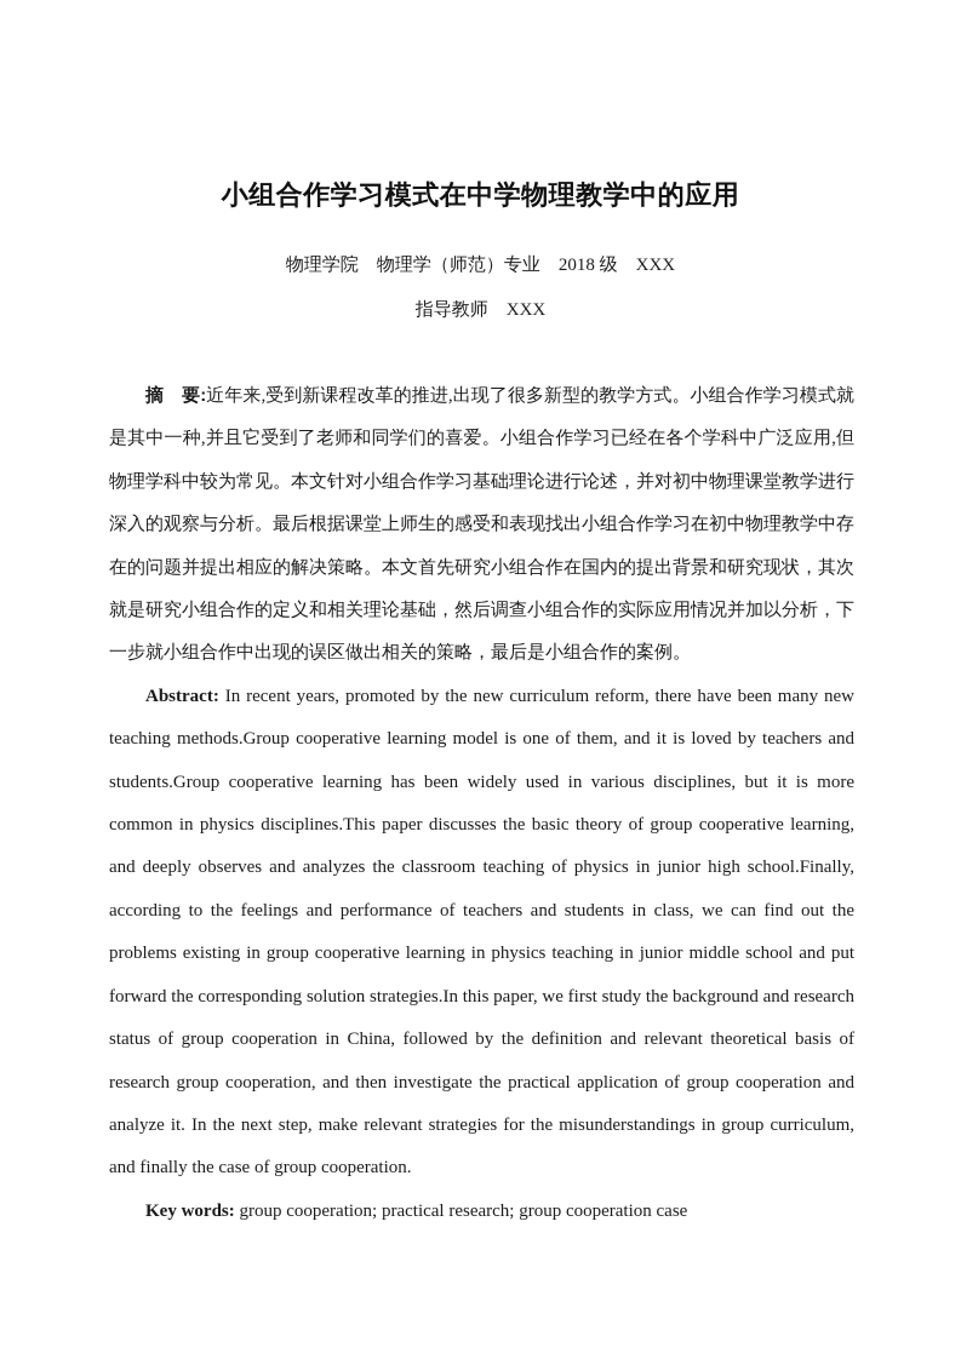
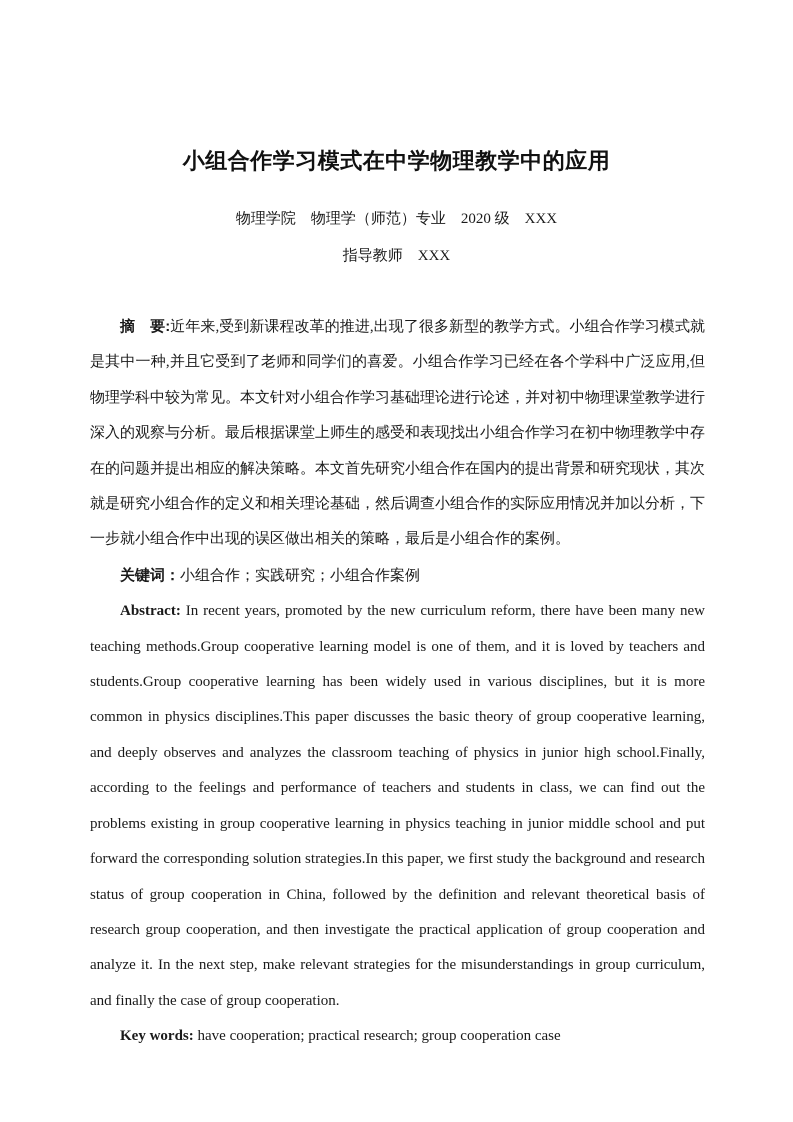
  小组合作学习模式在中学物理教学中的应用
- 物理学院 物理学（师范）专业 2018 级 XXX
+ 物理学院 物理学（师范）专业 2020 级 XXX
  指导教师 XXX
  摘 要:近年来,受到新课程改革的推进,出现了很多新型的教学方式。小组合作学习模式就是其中一种,并且它受到了老师和同学们的喜爱。小组合作学习已经在各个学科中广泛应用,但物理学科中较为常见。本文针对小组合作学习基础理论进行论述，并对初中物理课堂教学进行深入的观察与分析。最后根据课堂上师生的感受和表现找出小组合作学习在初中物理教学中存在的问题并提出相应的解决策略。本文首先研究小组合作在国内的提出背景和研究现状，其次就是研究小组合作的定义和相关理论基础，然后调查小组合作的实际应用情况并加以分析，下一步就小组合作中出现的误区做出相关的策略，最后是小组合作的案例。
+ 关键词：小组合作；实践研究；小组合作案例
  Abstract: In recent years, promoted by the new curriculum reform, there have been many new teaching methods.Group cooperative learning model is one of them, and it is loved by teachers and students.Group cooperative learning has been widely used in various disciplines, but it is more common in physics disciplines.This paper discusses the basic theory of group cooperative learning, and deeply observes and analyzes the classroom teaching of physics in junior high school.Finally, according to the feelings and performance of teachers and students in class, we can find out the problems existing in group cooperative learning in physics teaching in junior middle school and put forward the corresponding solution strategies.In this paper, we first study the background and research status of group cooperation in China, followed by the definition and relevant theoretical basis of research group cooperation, and then investigate the practical application of group cooperation and analyze it. In the next step, make relevant strategies for the misunderstandings in group curriculum, and finally the case of group cooperation.
- Key words: group cooperation; practical research; group cooperation case
+ Key words: have cooperation; practical research; group cooperation case
